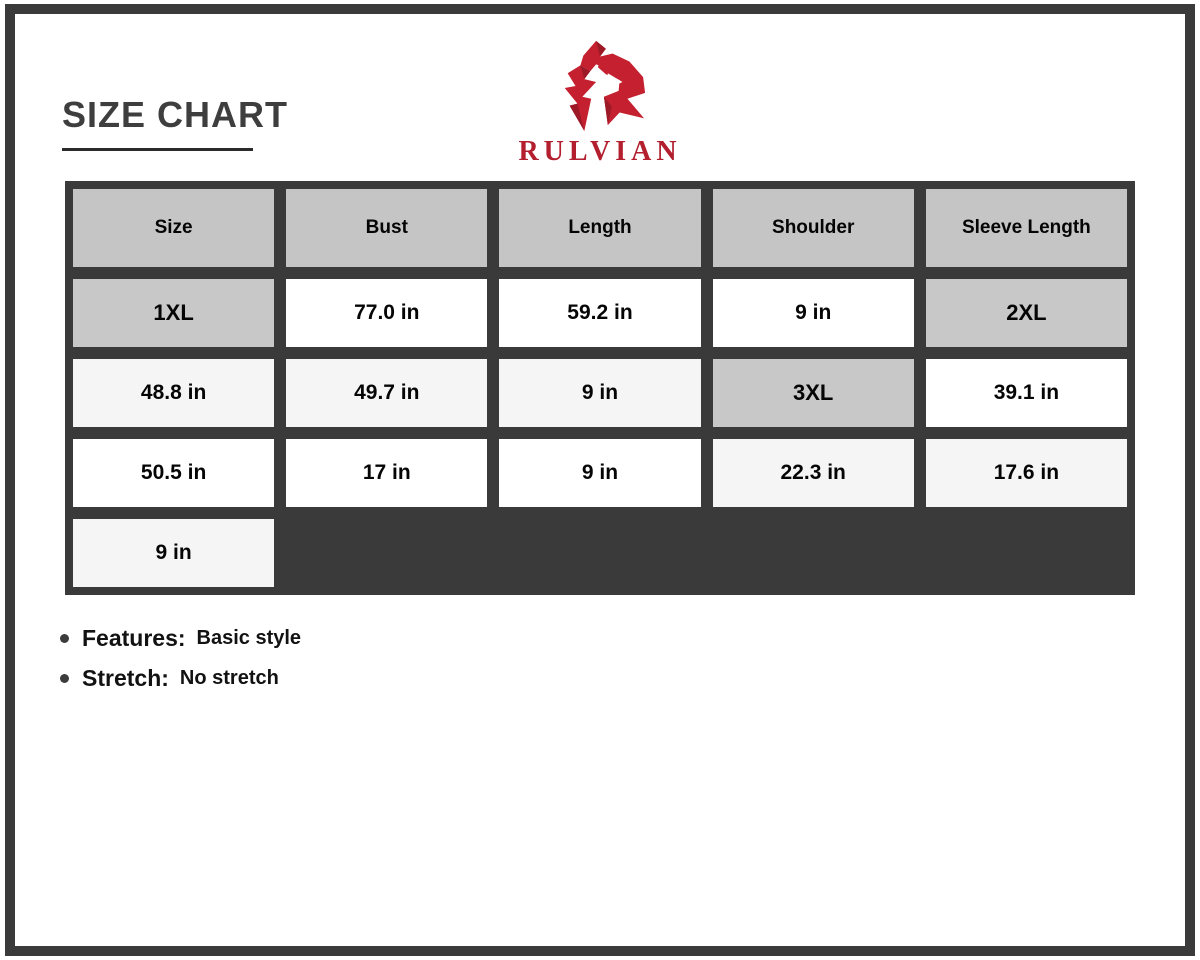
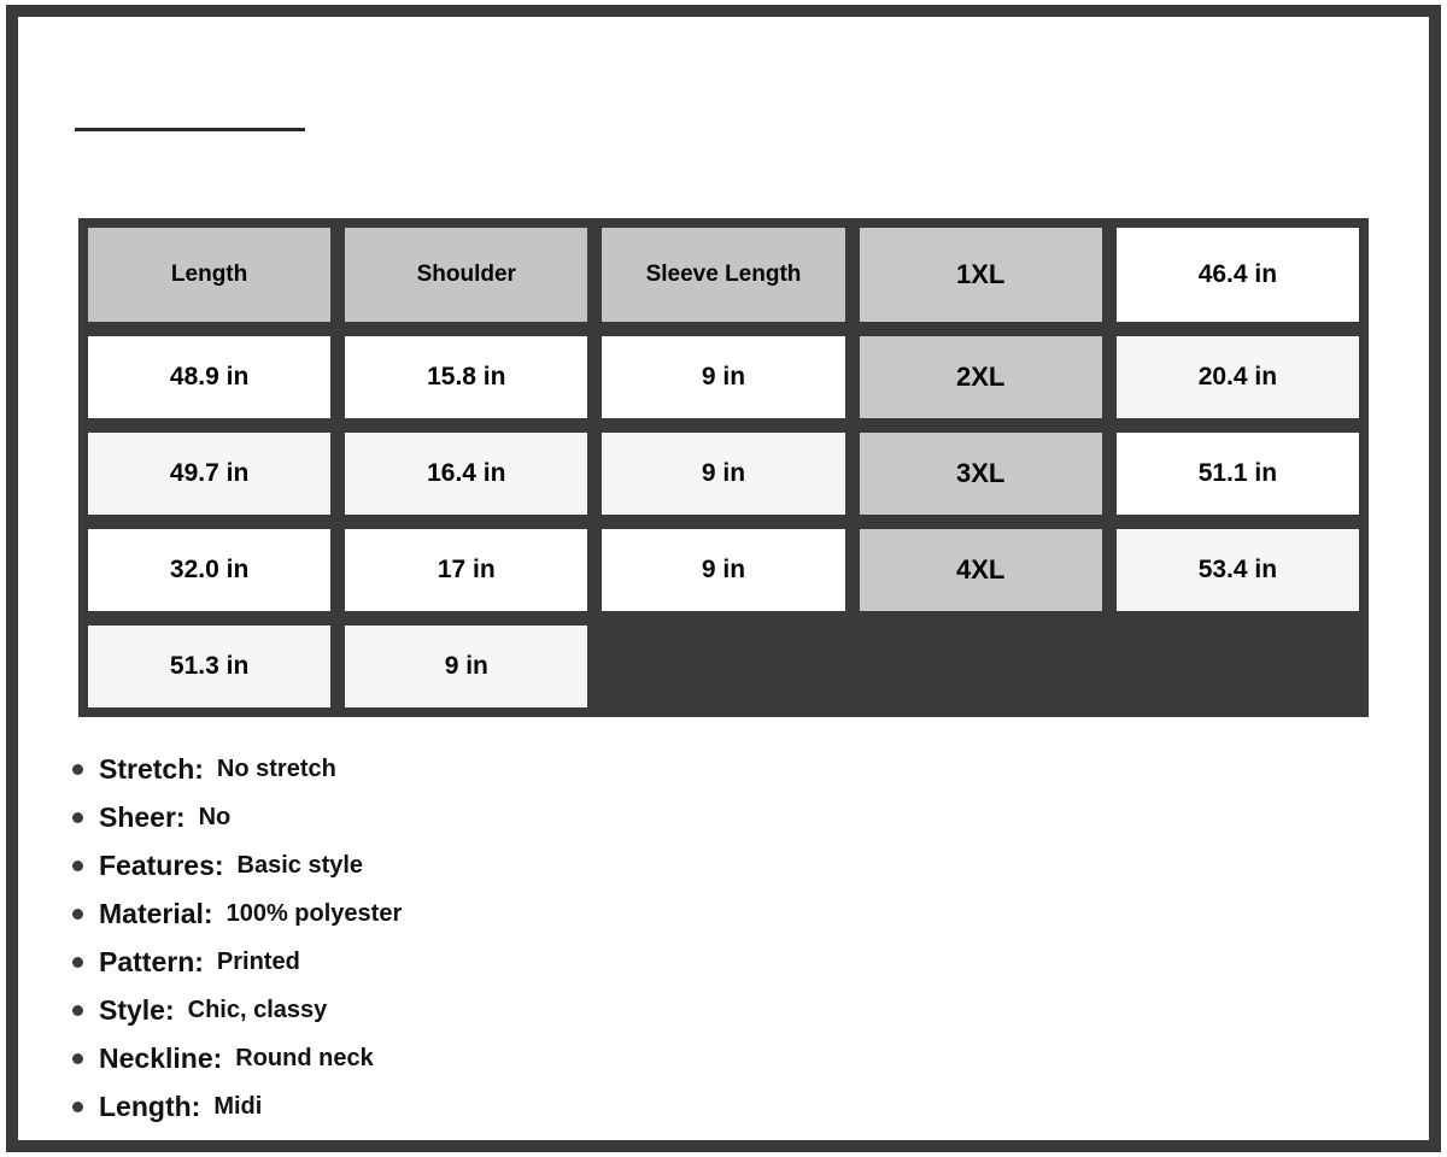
- SIZE CHART
- RULVIAN
- Size
- Bust
  Length
  Shoulder
  Sleeve Length
  1XL
- 77.0 in
+ 46.4 in
- 59.2 in
+ 48.9 in
+ 15.8 in
  9 in
  2XL
- 48.8 in
+ 20.4 in
  49.7 in
+ 16.4 in
  9 in
  3XL
- 39.1 in
+ 51.1 in
- 50.5 in
+ 32.0 in
  17 in
  9 in
+ 4XL
+ 53.4 in
- 22.3 in
+ 51.3 in
- 17.6 in
  9 in
- Features:
+ Stretch:
- Basic style
+ No stretch
+ Sheer:
+ No
- Stretch:
+ Features:
- No stretch
+ Basic style
+ Material:
+ 100% polyester
+ Pattern:
+ Printed
+ Style:
+ Chic, classy
+ Neckline:
+ Round neck
+ Length:
+ Midi
